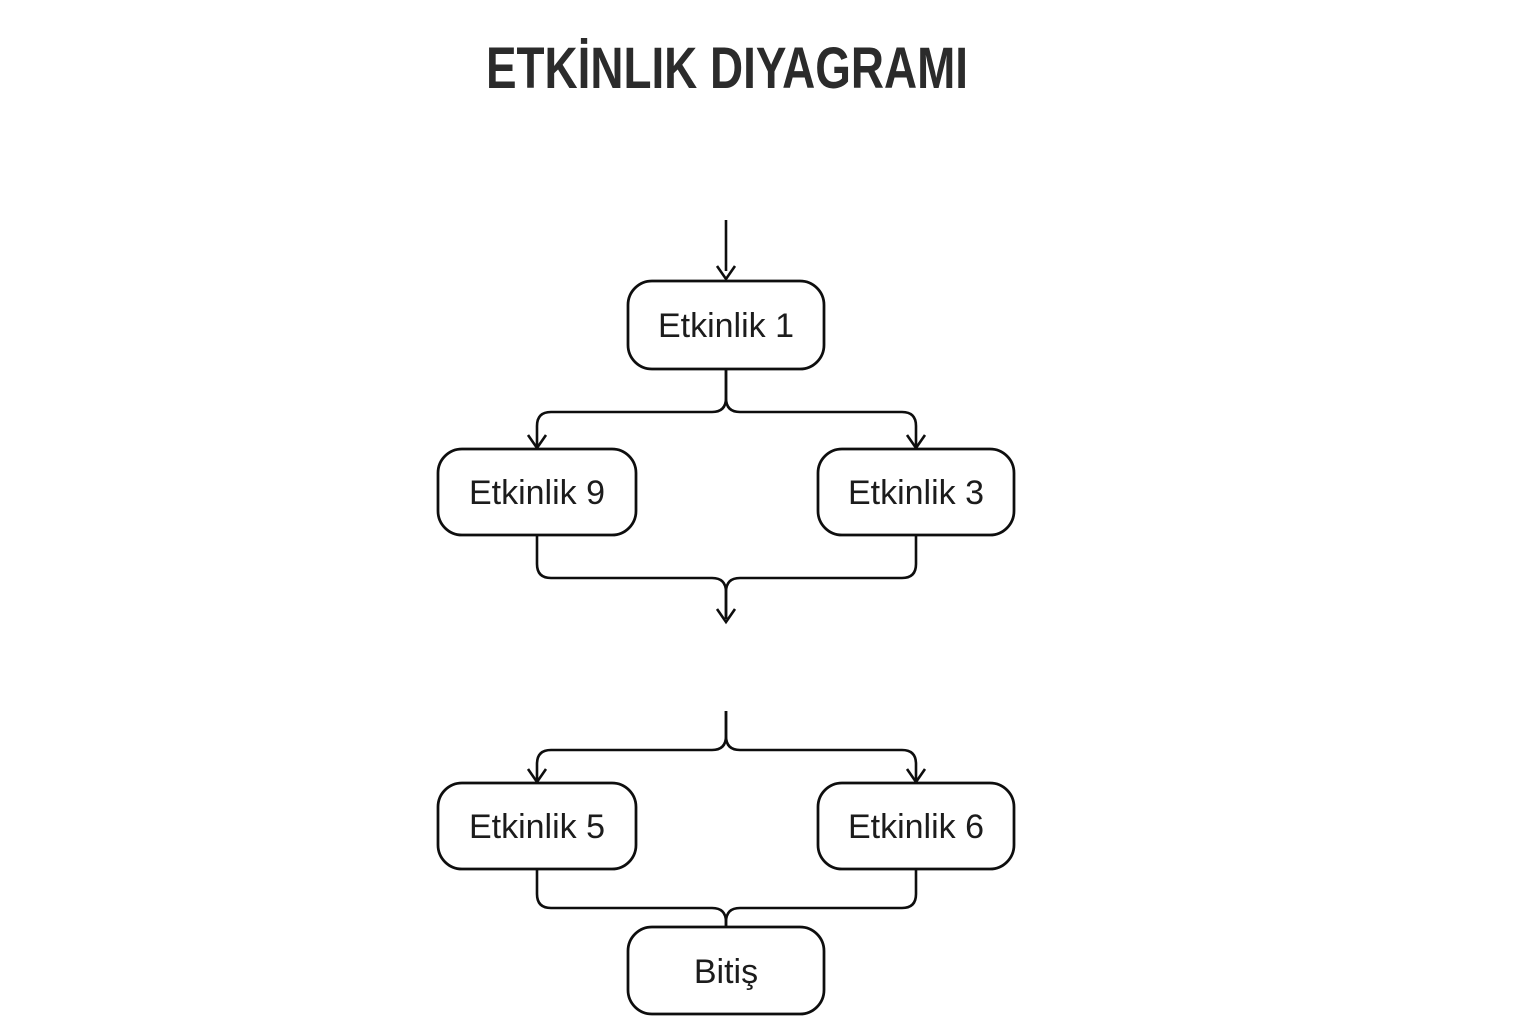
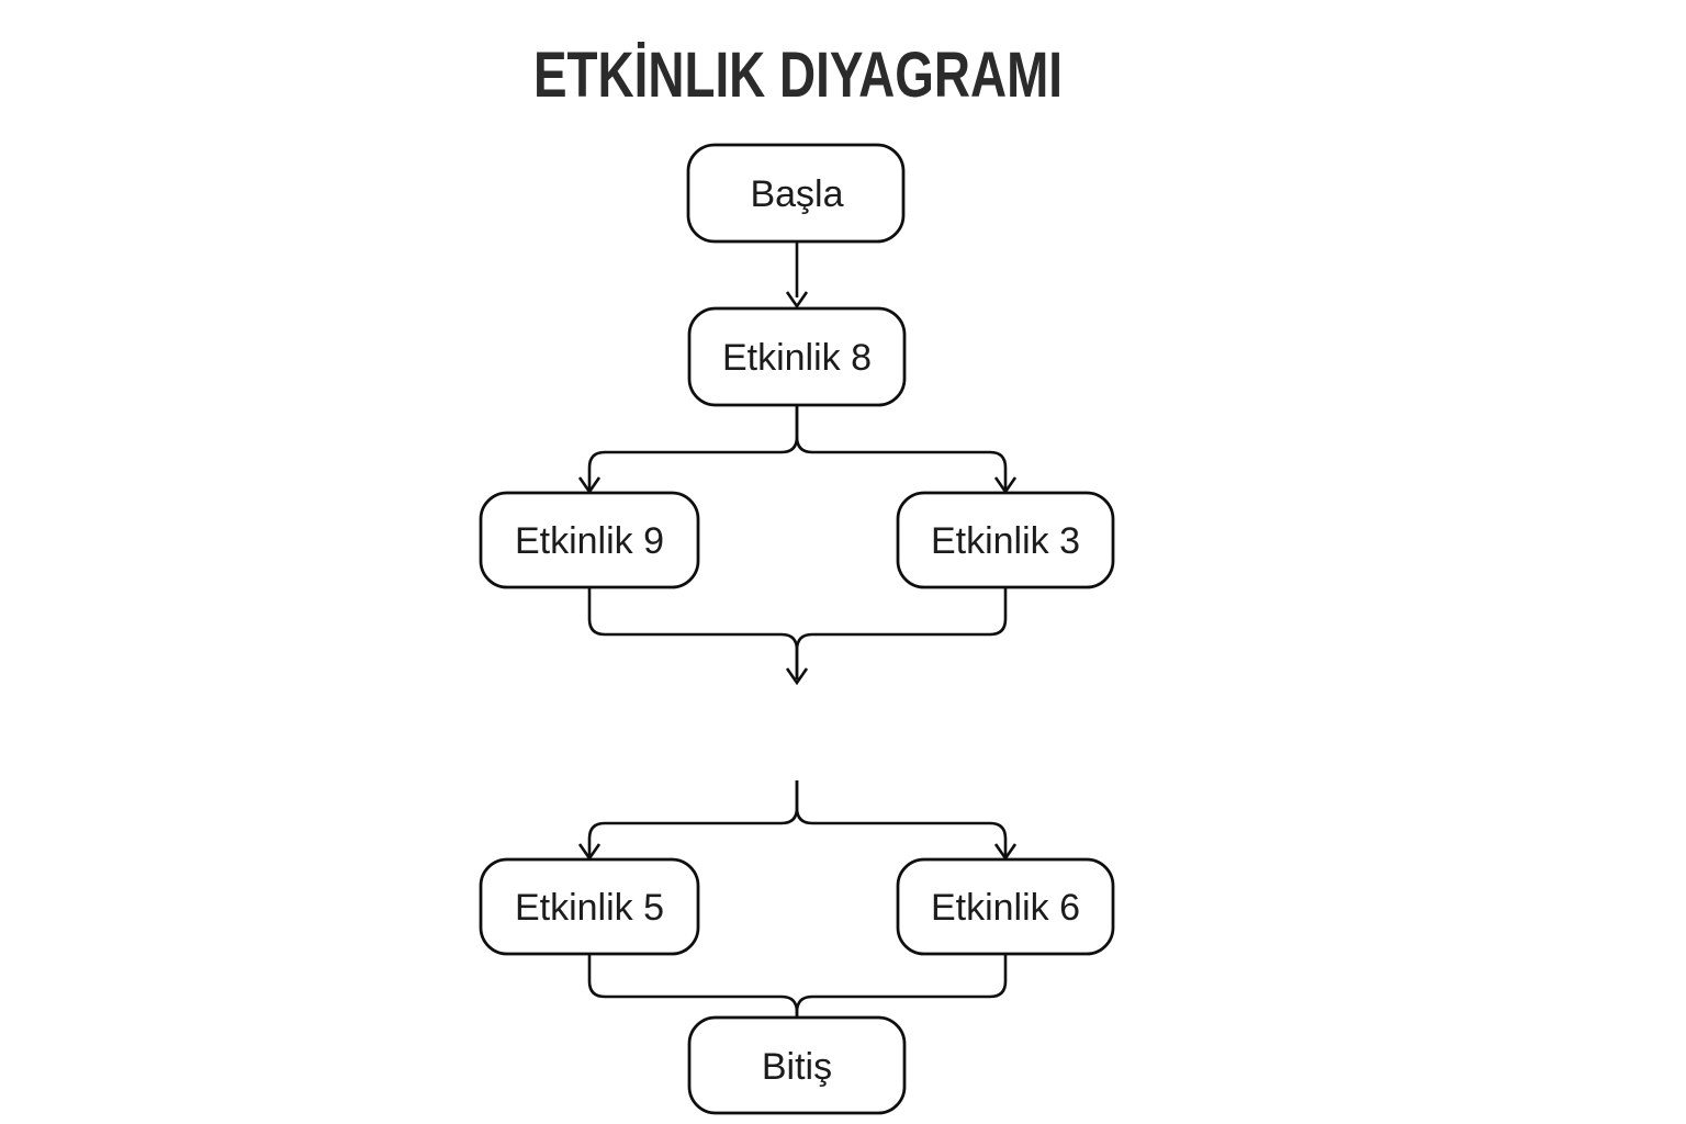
  ETKİNLIK DIYAGRAMI
+ Başla
- Etkinlik 1
+ Etkinlik 8
  Etkinlik 9
  Etkinlik 3
  Etkinlik 5
  Etkinlik 6
  Bitiş
